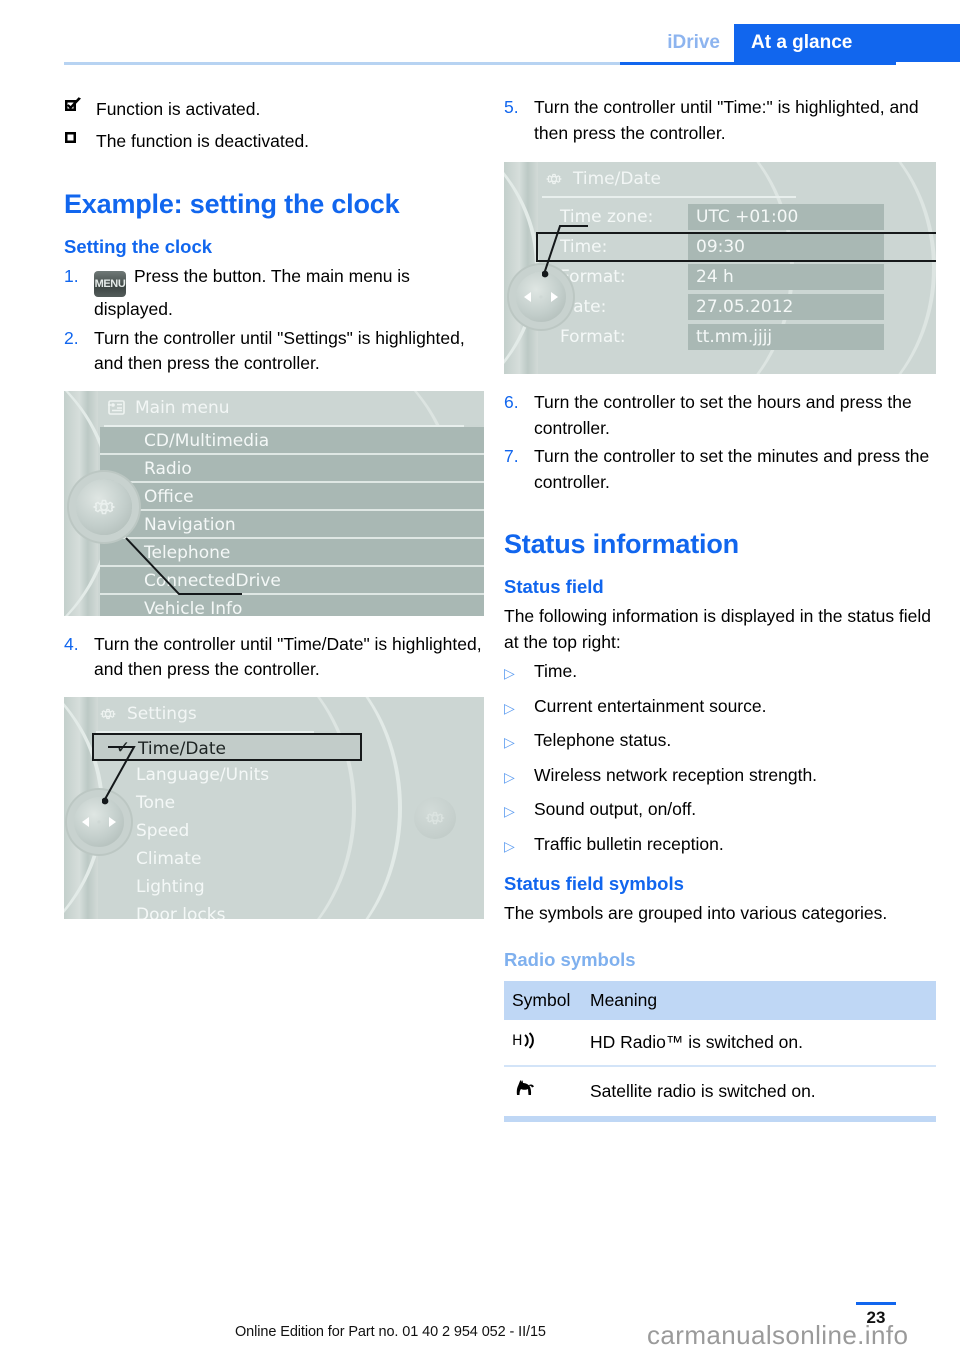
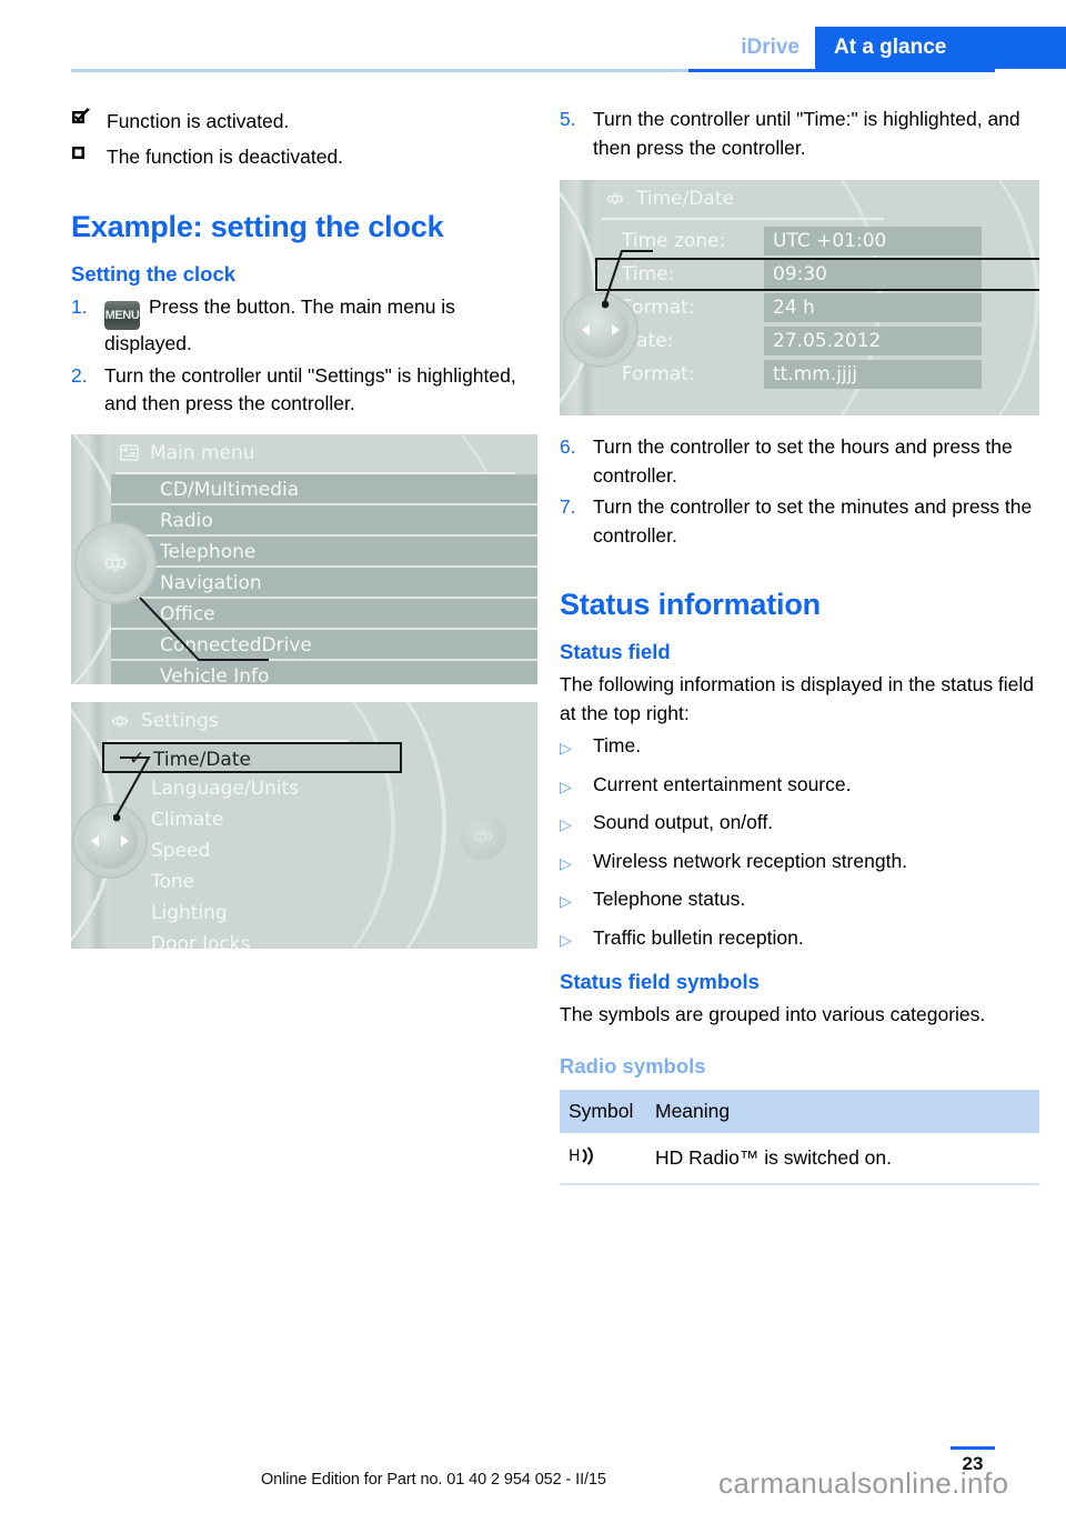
  iDrive
  At a glance
  Function is activated.
  The function is deactivated.
  Example: setting the clock
  Setting the clock
  1.
  MENUPress the button. The main menu is displayed.
  2.
  Turn the controller until "Settings" is highlighted, and then press the controller.
  Main menu
  CD/Multimedia
  Radio
- Office
+ Telephone
  Navigation
- Telephone
+ Office
  ConnectedDrive
  Vehicle Info
- 4.
- Turn the controller until "Time/Date" is highlighted, and then press the controller.
  Settings
  Time/Date
  Language/Units
- Tone
+ Climate
  Speed
- Climate
+ Tone
  Lighting
  Door locks
  5.
  Turn the controller until "Time:" is highlighted, and then press the controller.
  Time/Date
  Time zone:
  UTC +01:00
  Time:
  09:30
  Format:
  24 h
  Date:
  27.05.2012
  Format:
  tt.mm.jjjj
  6.
  Turn the controller to set the hours and press the controller.
  7.
  Turn the controller to set the minutes and press the controller.
  Status information
  Status field
  The following information is displayed in the status field at the top right:
  ▷
  Time.
  ▷
  Current entertainment source.
  ▷
- Telephone status.
+ Sound output, on/off.
  ▷
  Wireless network reception strength.
  ▷
- Sound output, on/off.
+ Telephone status.
  ▷
  Traffic bulletin reception.
  Status field symbols
  The symbols are grouped into various categories.
  Radio symbols
  Symbol	Meaning
  H	HD Radio™ is switched on.
- 	Satellite radio is switched on.
  23
  Online Edition for Part no. 01 40 2 954 052 - II/15
  carmanualsonline.info
